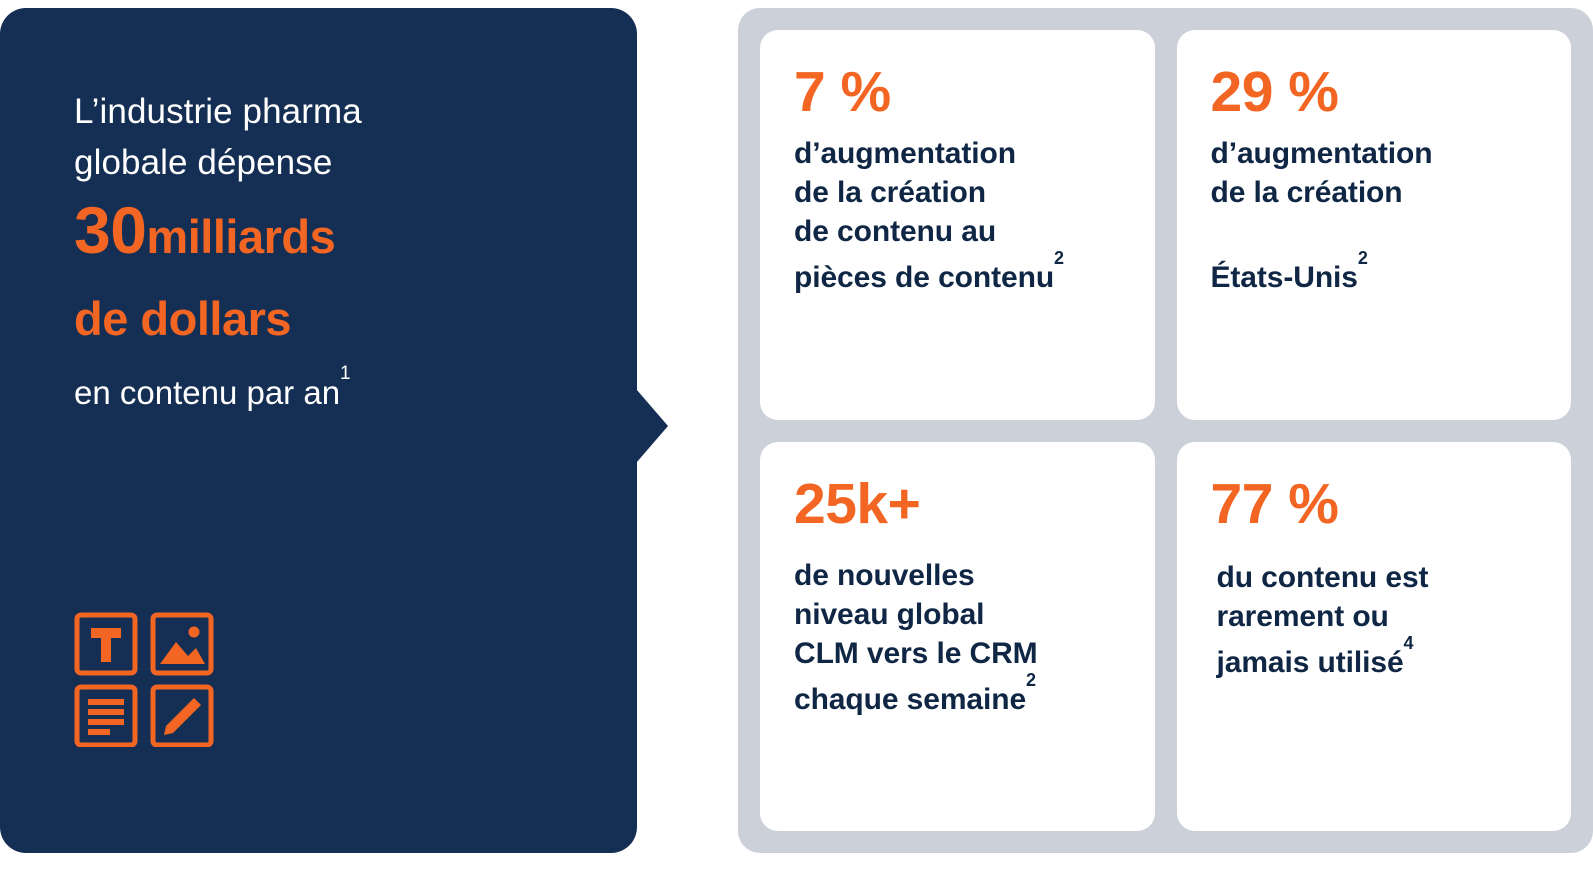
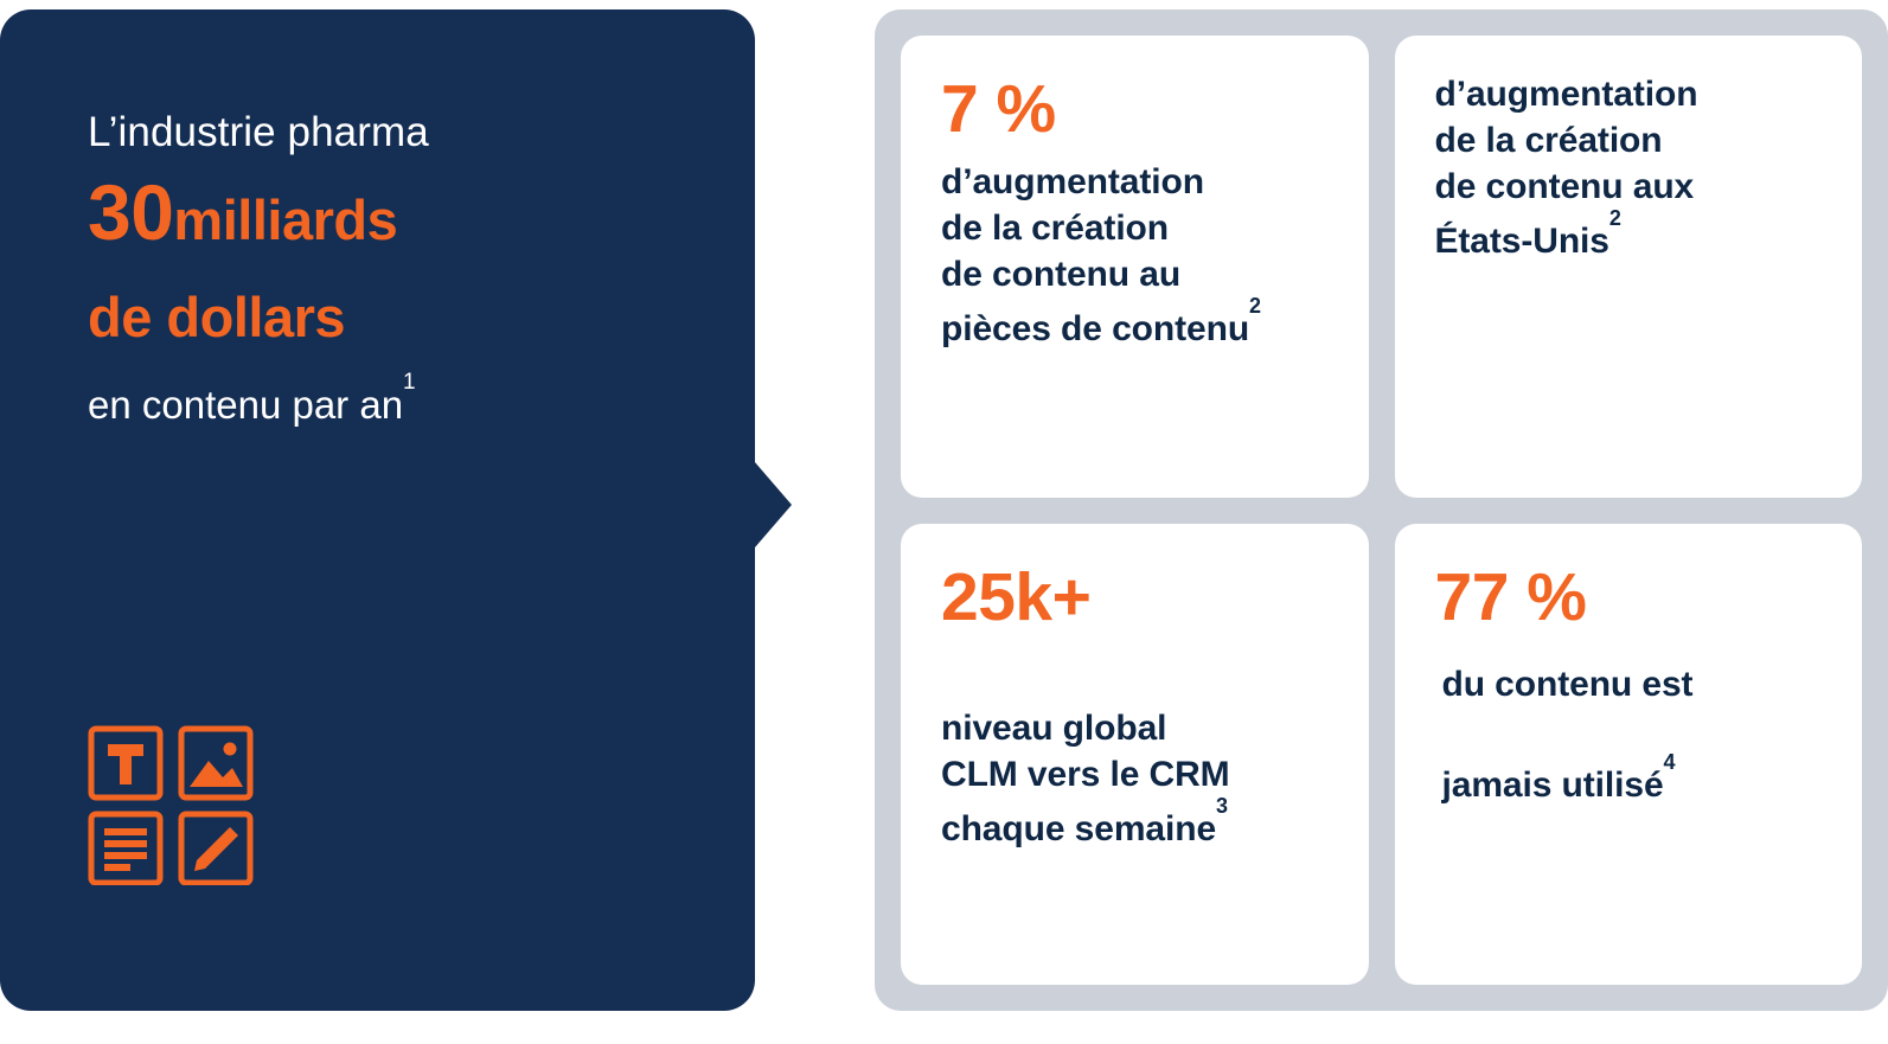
  L’industrie pharma
- globale dépense
  30milliards
  de dollars
  en contenu par an1
  7 %
  d’augmentation
  de la création
  de contenu au
  pièces de contenu2
- 29 %
  d’augmentation
  de la création
+ de contenu aux
  États-Unis2
  25k+
- de nouvelles
  niveau global
  CLM vers le CRM
- chaque semaine2
+ chaque semaine3
  77 %
  du contenu est
- rarement ou
  jamais utilisé4
